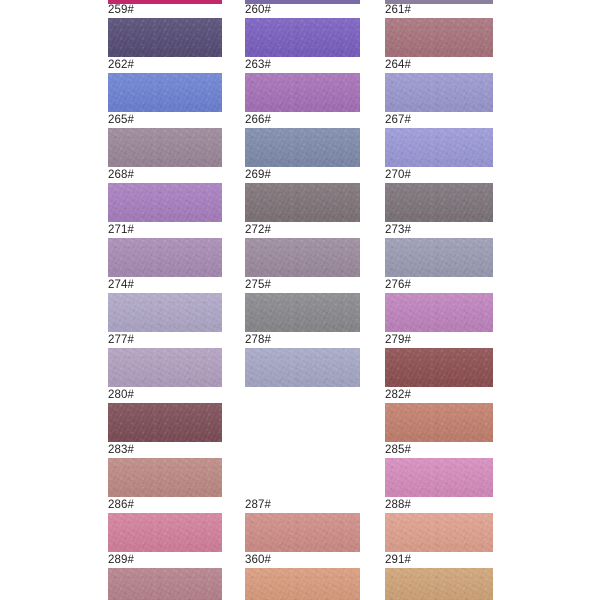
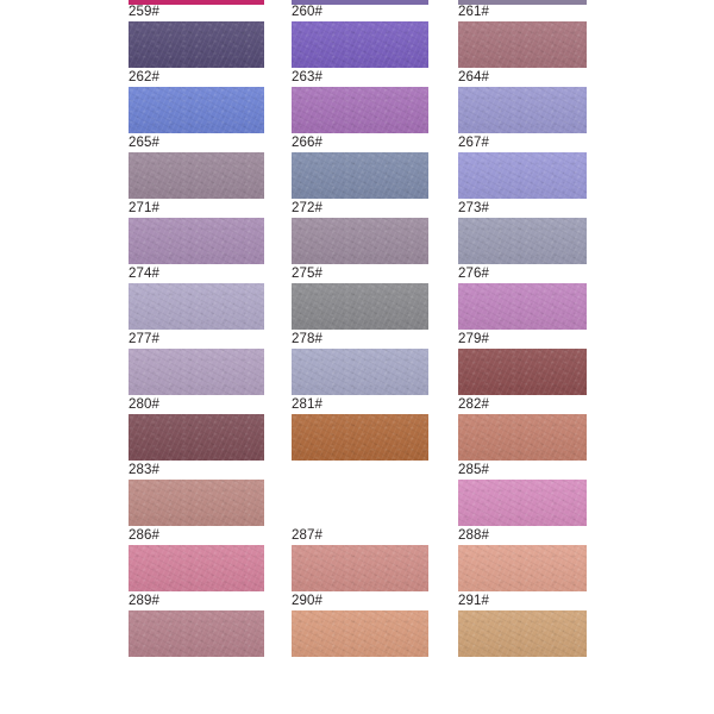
  259#
  260#
  261#
  262#
  263#
  264#
  265#
  266#
  267#
- 268#
- 269#
- 270#
  271#
  272#
  273#
  274#
  275#
  276#
  277#
  278#
  279#
  280#
+ 281#
  282#
  283#
  285#
  286#
  287#
  288#
  289#
- 360#
+ 290#
  291#
